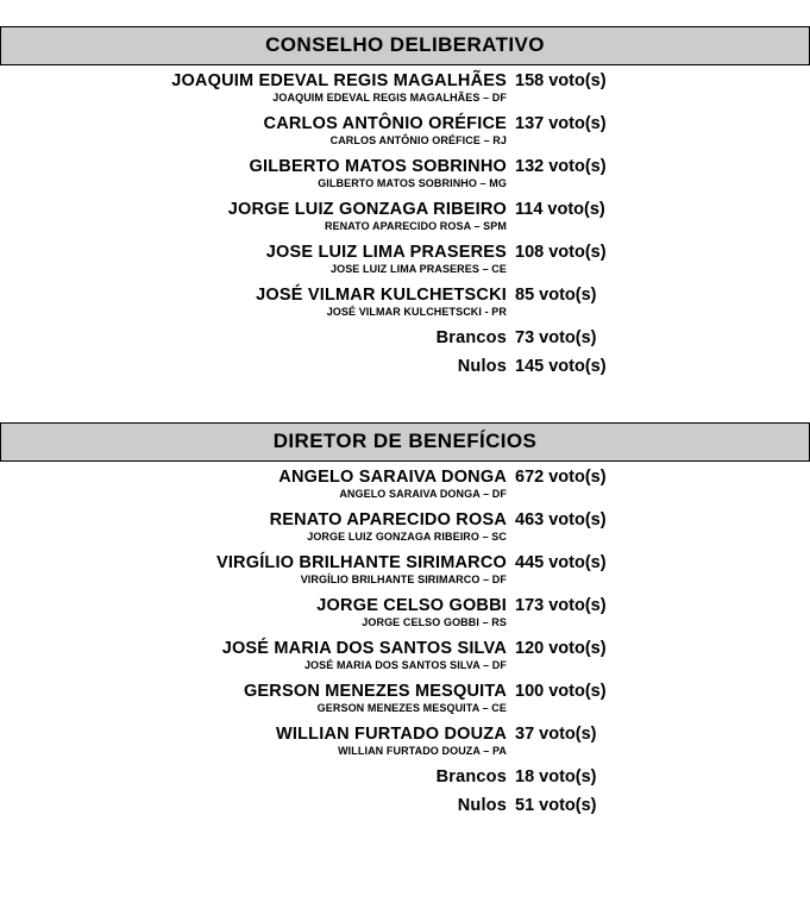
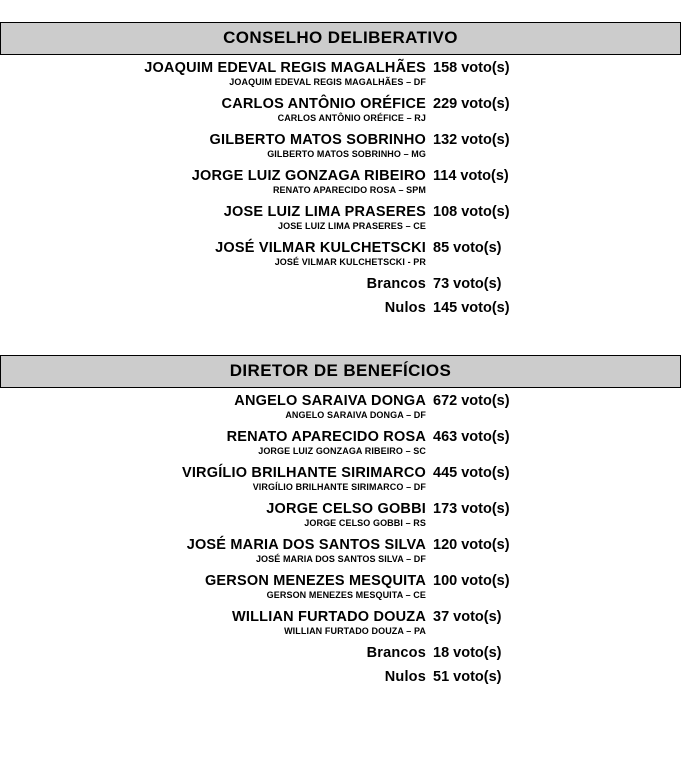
  CONSELHO DELIBERATIVO
  JOAQUIM EDEVAL REGIS MAGALHÃES
  JOAQUIM EDEVAL REGIS MAGALHÃES – DF
  158 voto(s)
  CARLOS ANTÔNIO ORÉFICE
  CARLOS ANTÔNIO ORÉFICE – RJ
- 137 voto(s)
+ 229 voto(s)
  GILBERTO MATOS SOBRINHO
  GILBERTO MATOS SOBRINHO – MG
  132 voto(s)
  JORGE LUIZ GONZAGA RIBEIRO
  RENATO APARECIDO ROSA – SPM
  114 voto(s)
  JOSE LUIZ LIMA PRASERES
  JOSE LUIZ LIMA PRASERES – CE
  108 voto(s)
  JOSÉ VILMAR KULCHETSCKI
  JOSÉ VILMAR KULCHETSCKI - PR
  85 voto(s)
  Brancos
  73 voto(s)
  Nulos
  145 voto(s)
  DIRETOR DE BENEFÍCIOS
  ANGELO SARAIVA DONGA
  ANGELO SARAIVA DONGA – DF
  672 voto(s)
  RENATO APARECIDO ROSA
  JORGE LUIZ GONZAGA RIBEIRO – SC
  463 voto(s)
  VIRGÍLIO BRILHANTE SIRIMARCO
  VIRGÍLIO BRILHANTE SIRIMARCO – DF
  445 voto(s)
  JORGE CELSO GOBBI
  JORGE CELSO GOBBI – RS
  173 voto(s)
  JOSÉ MARIA DOS SANTOS SILVA
  JOSÉ MARIA DOS SANTOS SILVA – DF
  120 voto(s)
  GERSON MENEZES MESQUITA
  GERSON MENEZES MESQUITA – CE
  100 voto(s)
  WILLIAN FURTADO DOUZA
  WILLIAN FURTADO DOUZA – PA
  37 voto(s)
  Brancos
  18 voto(s)
  Nulos
  51 voto(s)
